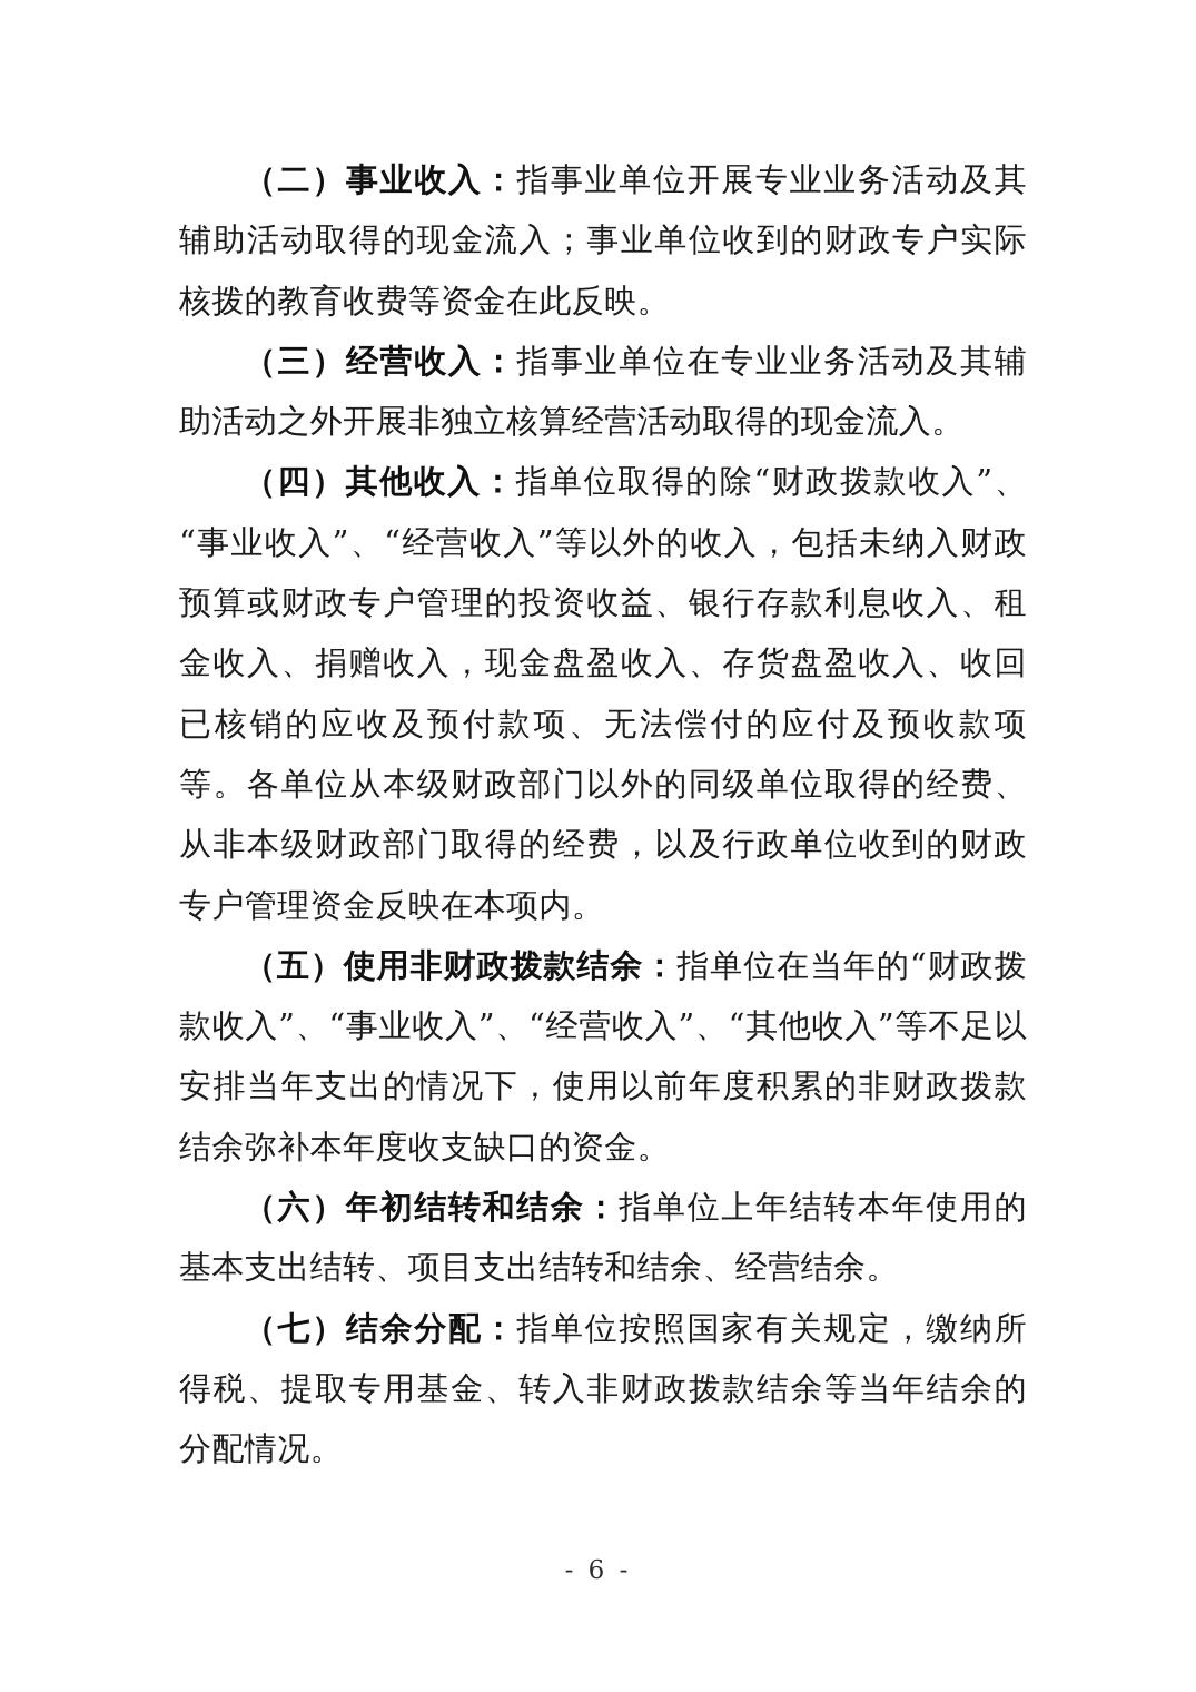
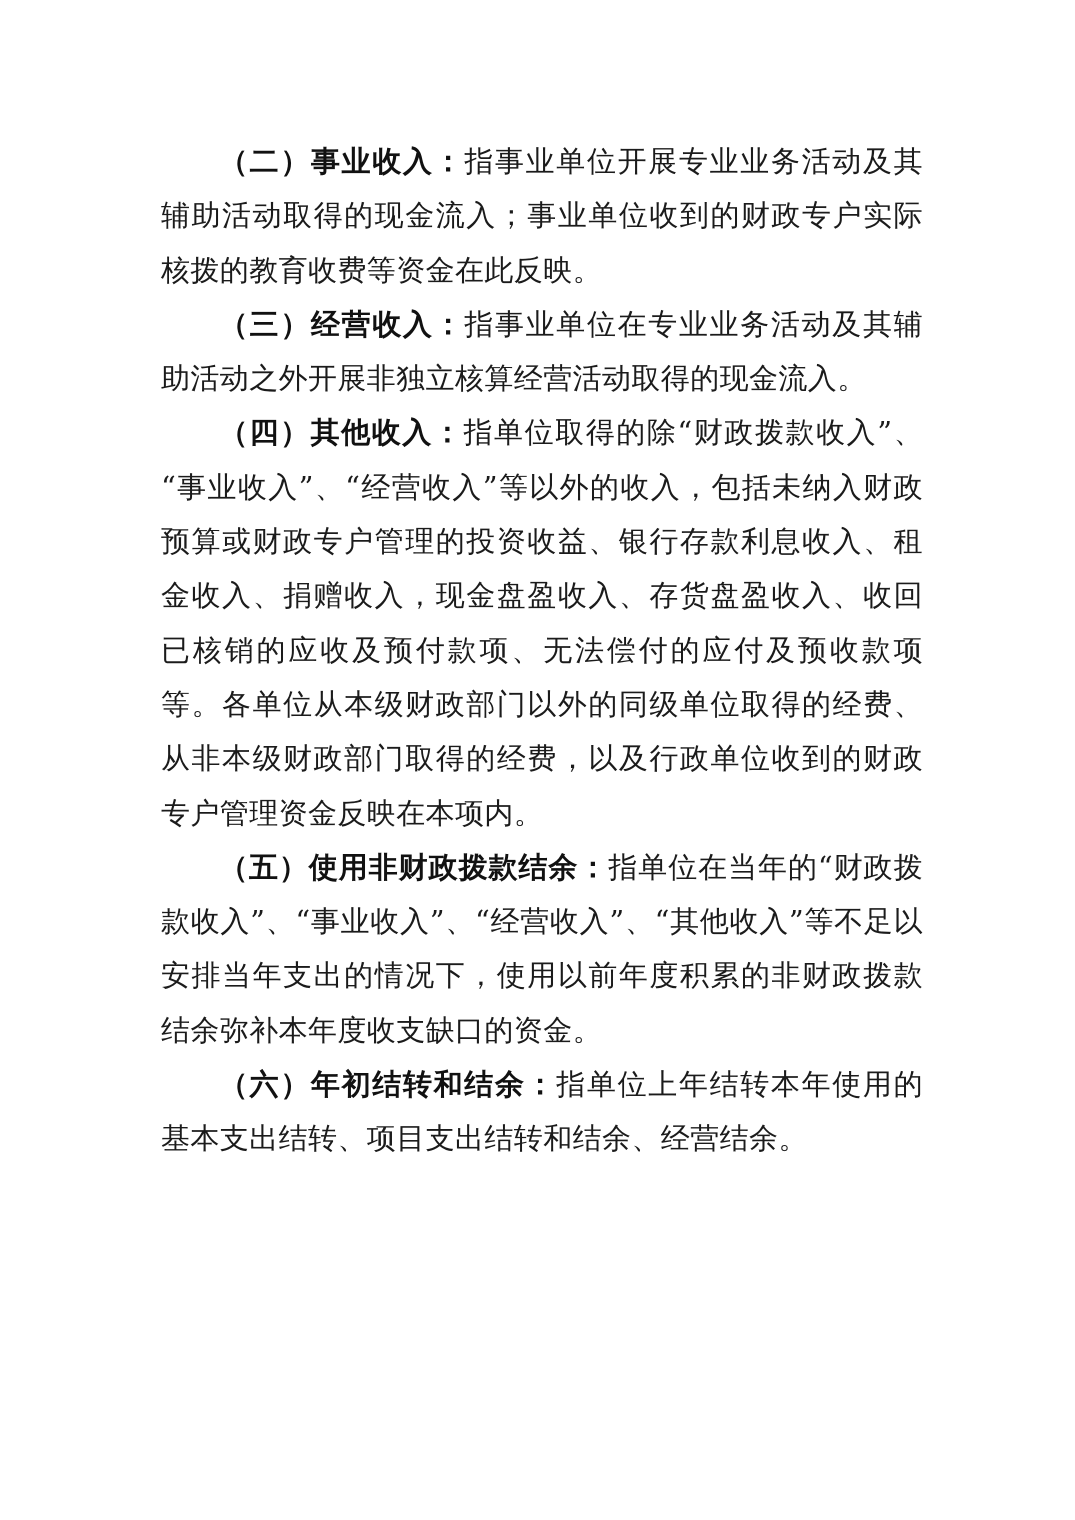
  （二）事业收入：指事业单位开展专业业务活动及其辅助活动取得的现金流入；事业单位收到的财政专户实际核拨的教育收费等资金在此反映。
  （三）经营收入：指事业单位在专业业务活动及其辅助活动之外开展非独立核算经营活动取得的现金流入。
  （四）其他收入：指单位取得的除“财政拨款收入”、“事业收入”、“经营收入”等以外的收入，包括未纳入财政预算或财政专户管理的投资收益、银行存款利息收入、租金收入、捐赠收入，现金盘盈收入、存货盘盈收入、收回已核销的应收及预付款项、无法偿付的应付及预收款项等。各单位从本级财政部门以外的同级单位取得的经费、从非本级财政部门取得的经费，以及行政单位收到的财政专户管理资金反映在本项内。
  （五）使用非财政拨款结余：指单位在当年的“财政拨款收入”、“事业收入”、“经营收入”、“其他收入”等不足以安排当年支出的情况下，使用以前年度积累的非财政拨款结余弥补本年度收支缺口的资金。
  （六）年初结转和结余：指单位上年结转本年使用的基本支出结转、项目支出结转和结余、经营结余。
- （七）结余分配：指单位按照国家有关规定，缴纳所得税、提取专用基金、转入非财政拨款结余等当年结余的分配情况。
- - 6 -
